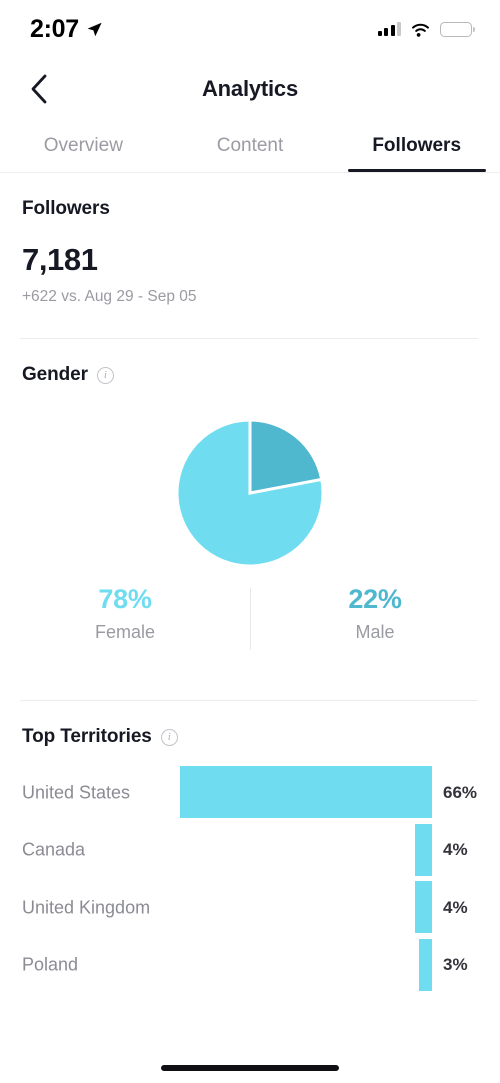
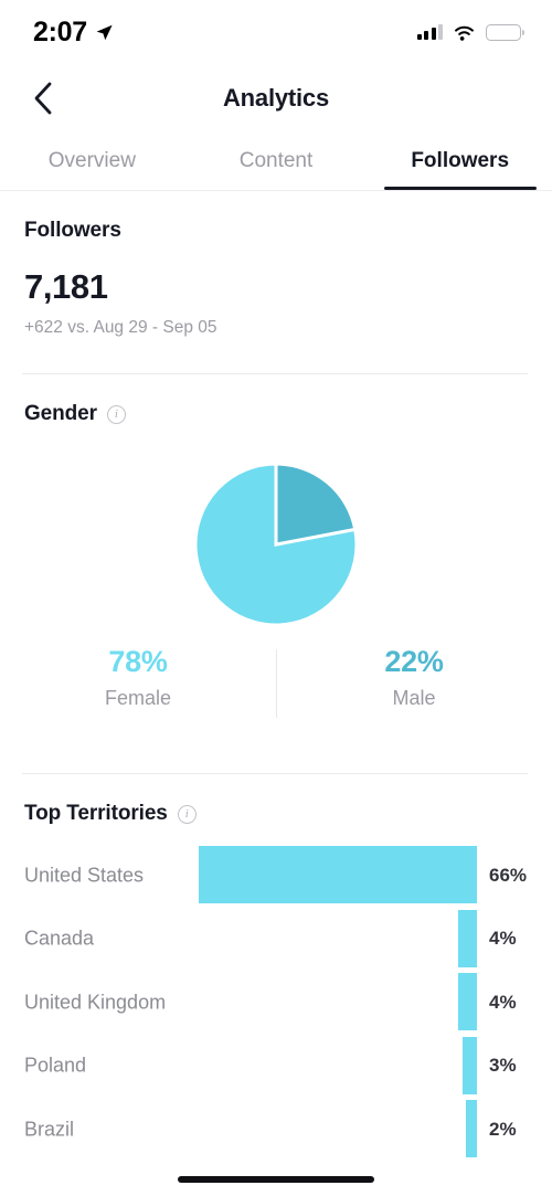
  2:07
  Analytics
  Overview
  Content
  Followers
  Followers
  7,181
  +622 vs. Aug 29 - Sep 05
  Gender
  i
  78%
  Female
  22%
  Male
  Top Territories
  i
  United States
  66%
  Canada
  4%
  United Kingdom
  4%
  Poland
  3%
+ Brazil
+ 2%
